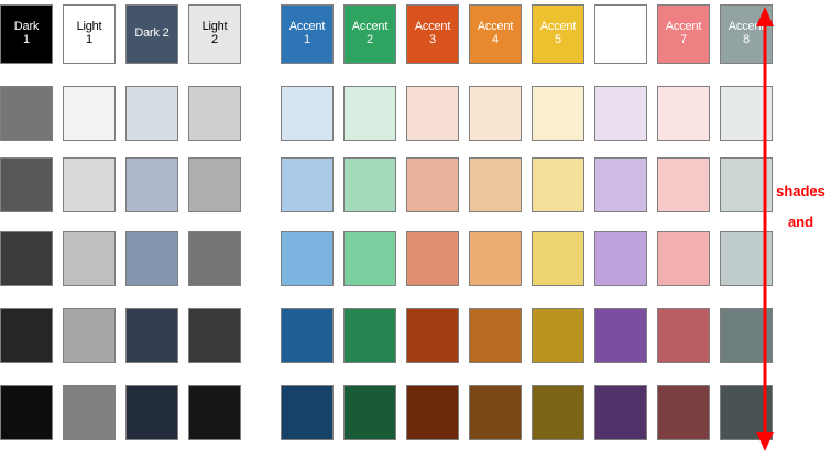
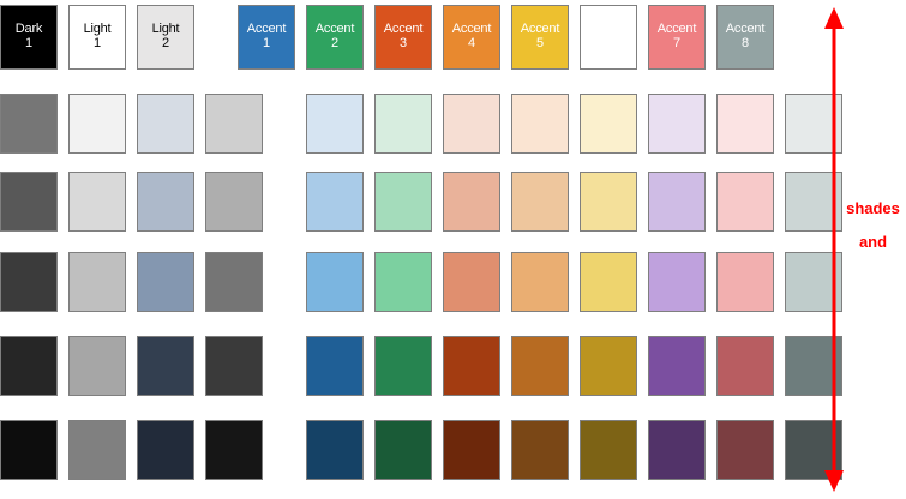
  Dark
  1
  Light
  1
- Dark 2
  Light
  2
  Accent
  1
  Accent
  2
  Accent
  3
  Accent
  4
  Accent
  5
  Accent
  7
  Accent
  8
  shades
  and
